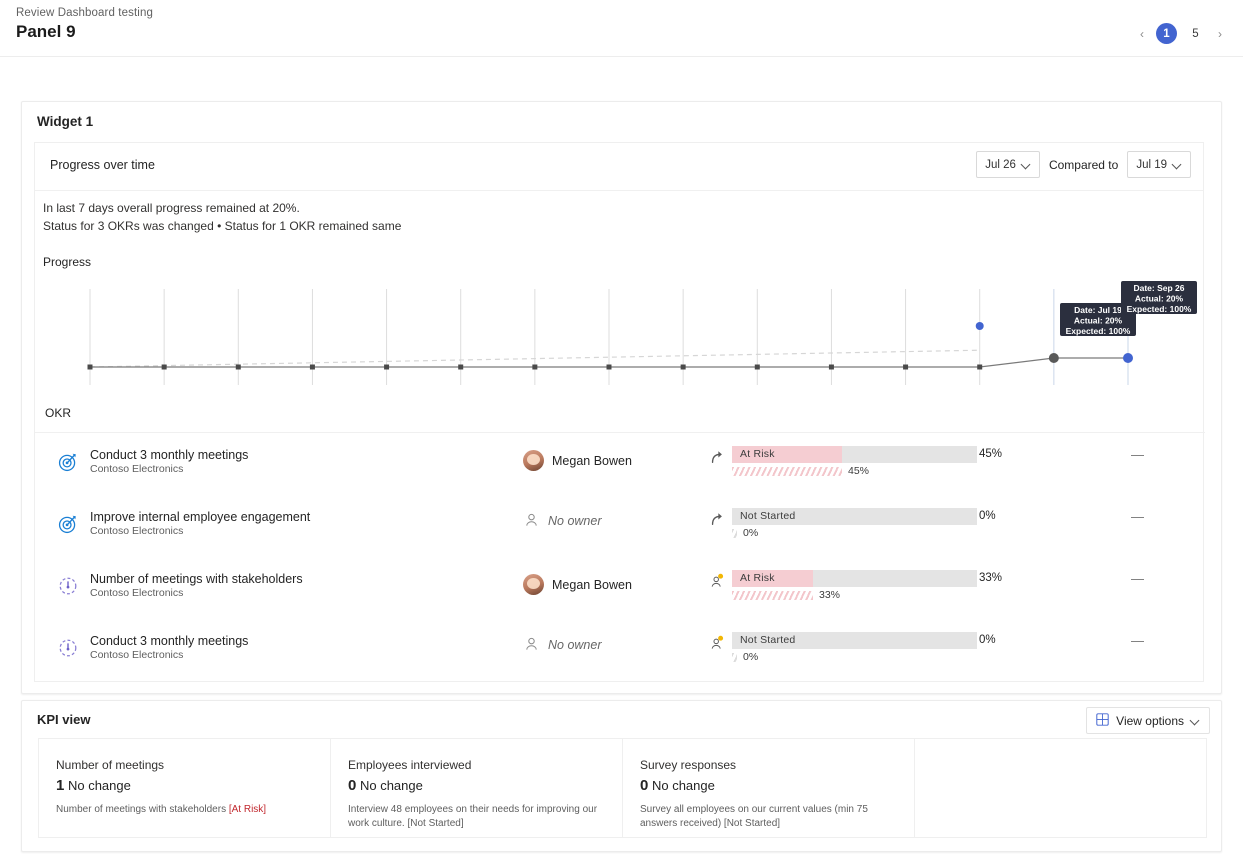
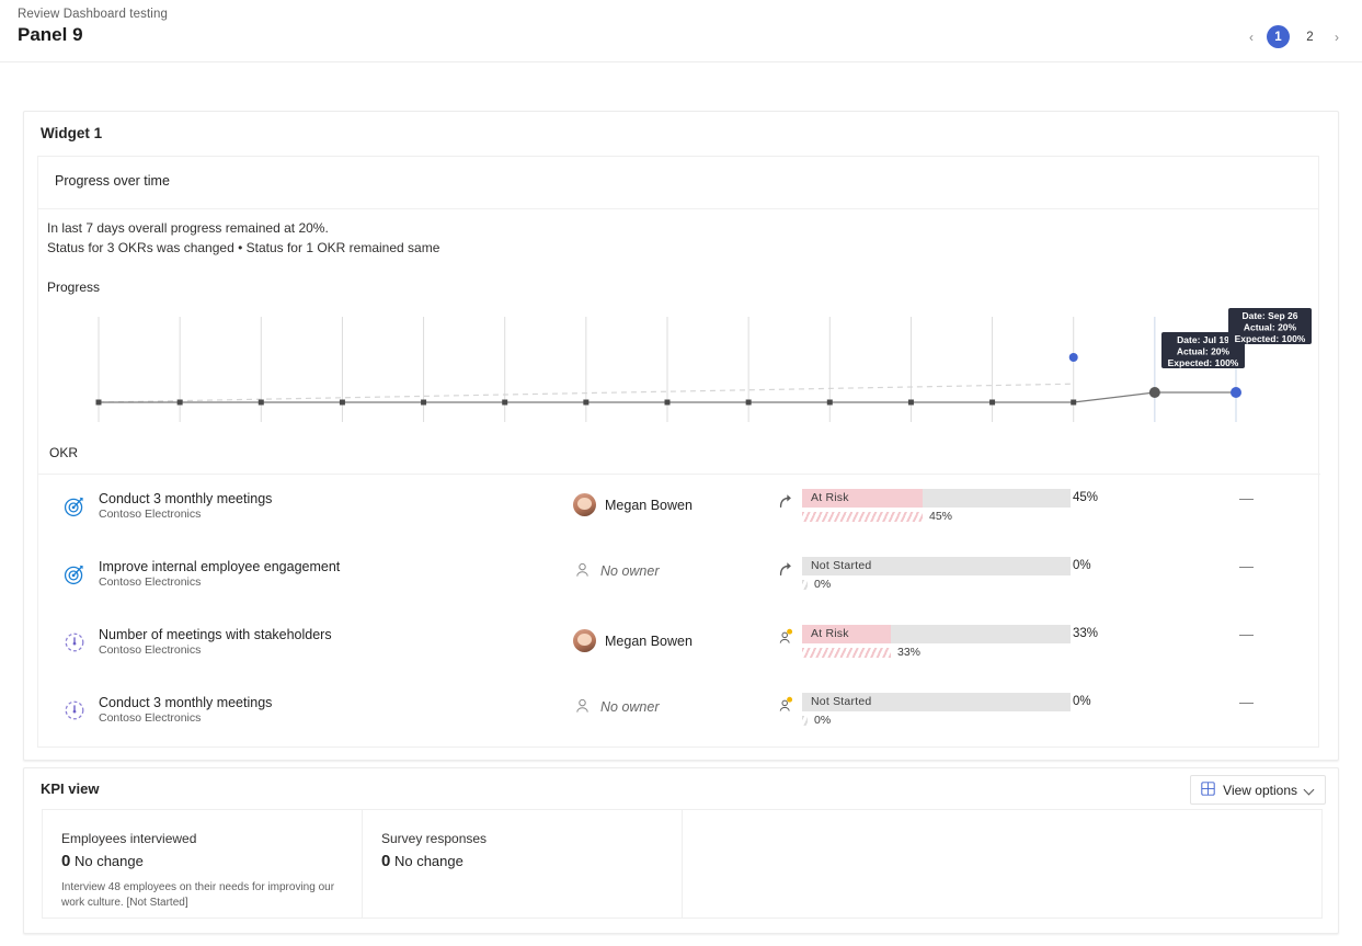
  Review Dashboard testing
  Panel 9
  ‹
  1
- 5
+ 2
  ›
  Widget 1
  Progress over time
- Jul 26
- Compared to
- Jul 19
  In last 7 days overall progress remained at 20%.
  Status for 3 OKRs was changed • Status for 1 OKR remained same
  Progress
  Date: Jul 19
  Actual: 20%
  Expected: 100%
  Date: Sep 26
  Actual: 20%
  Expected: 100%
  OKR
  Conduct 3 monthly meetings
  Contoso Electronics
  Megan Bowen
  At Risk
  45%
  45%
  —
  Improve internal employee engagement
  Contoso Electronics
  No owner
  Not Started
  0%
  0%
  —
  Number of meetings with stakeholders
  Contoso Electronics
  Megan Bowen
  At Risk
  33%
  33%
  —
  Conduct 3 monthly meetings
  Contoso Electronics
  No owner
  Not Started
  0%
  0%
  —
  KPI view
  View options
- Number of meetings
- 1 No change
- Number of meetings with stakeholders [At Risk]
  Employees interviewed
  0 No change
  Interview 48 employees on their needs for improving our work culture. [Not Started]
  Survey responses
  0 No change
- Survey all employees on our current values (min 75 answers received) [Not Started]
